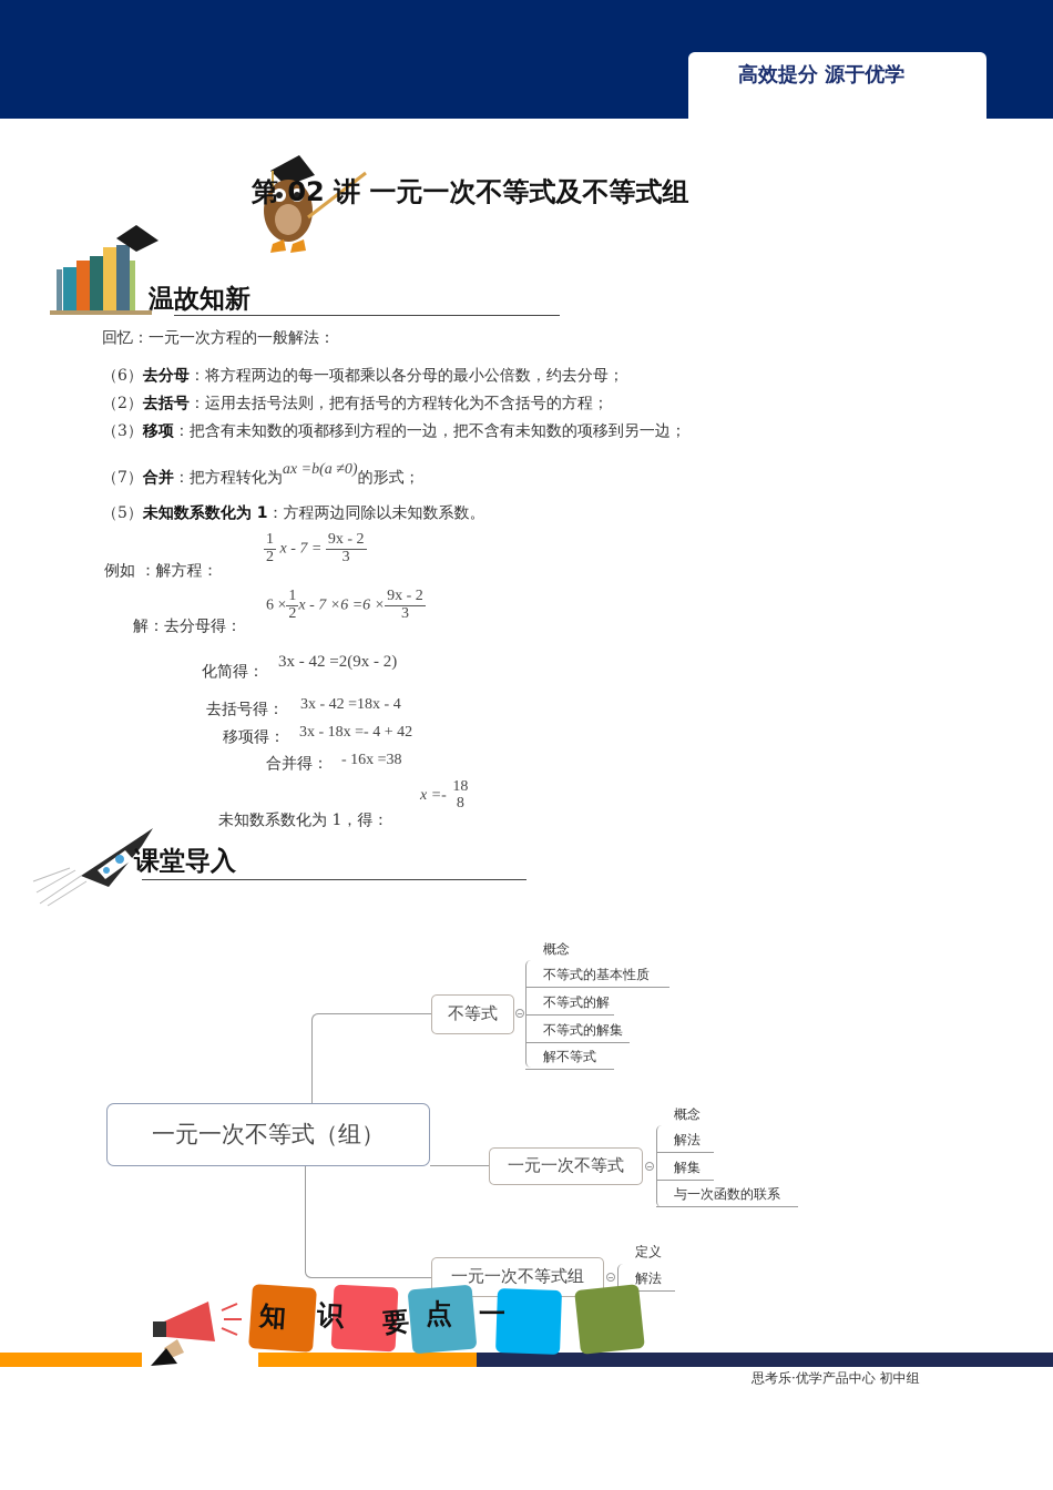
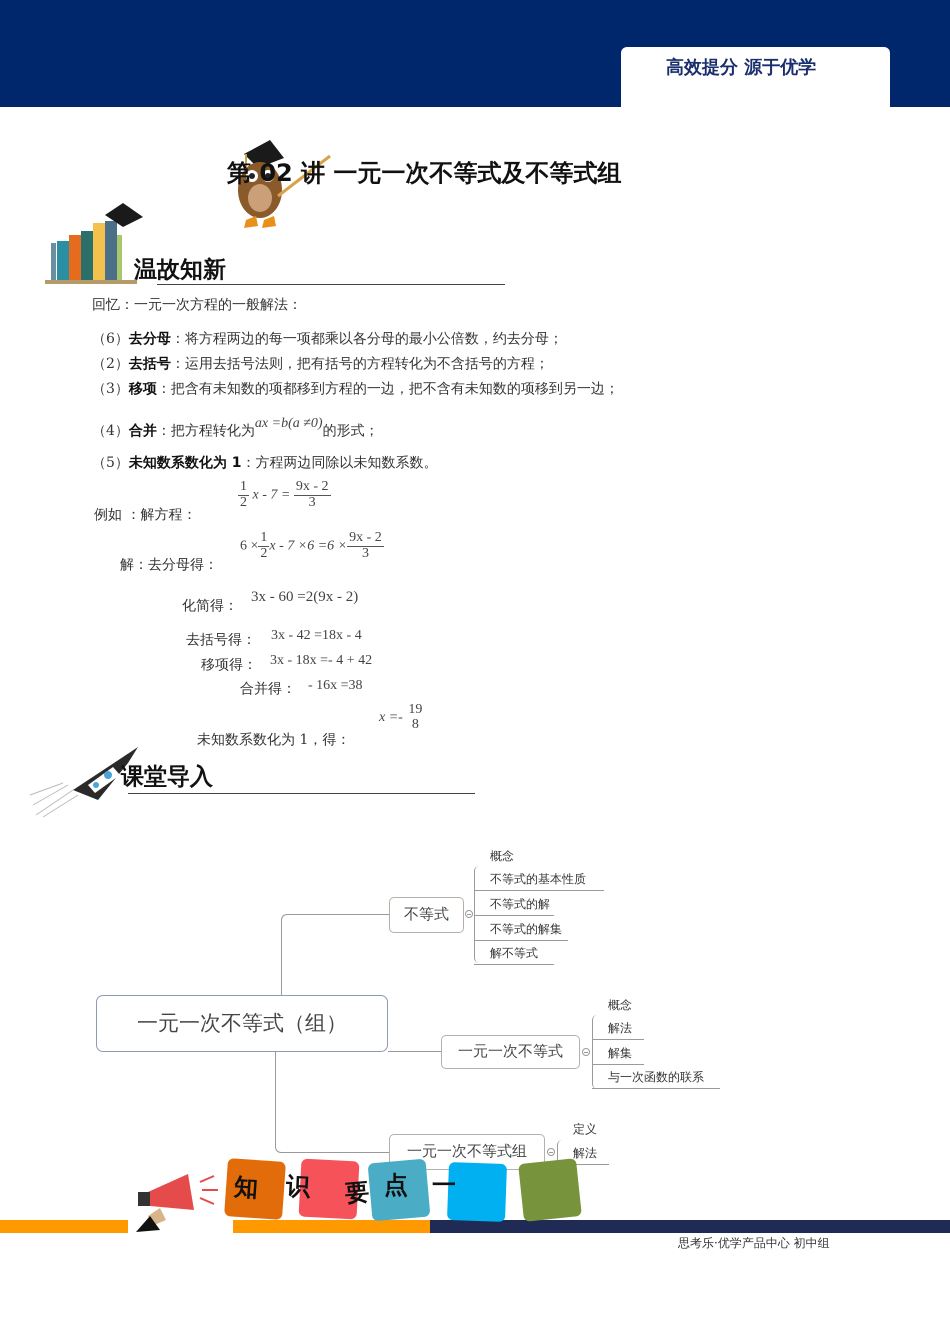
  高效提分 源于优学
  第 02 讲 一元一次不等式及不等式组
  温故知新
  回忆：一元一次方程的一般解法：
  （6）去分母：将方程两边的每一项都乘以各分母的最小公倍数，约去分母；
  （2）去括号：运用去括号法则，把有括号的方程转化为不含括号的方程；
  （3）移项：把含有未知数的项都移到方程的一边，把不含有未知数的项移到另一边；
- （7）合并：把方程转化为ax =b(a ≠0)的形式；
+ （4）合并：把方程转化为ax =b(a ≠0)的形式；
  （5）未知数系数化为 1：方程两边同除以未知数系数。
  例如 ：解方程：
  1
  2
  x - 7 =
  9x - 2
  3
  解：去分母得：
  6 ×
  1
  2
  x - 7 ×6 =6 ×
  9x - 2
  3
  化简得：
- 3x - 42 =2(9x - 2)
+ 3x - 60 =2(9x - 2)
  去括号得：
  3x - 42 =18x - 4
  移项得：
  3x - 18x =- 4 + 42
  合并得：
  - 16x =38
  未知数系数化为 1，得：
  x =-
- 18
+ 19
  8
  课堂导入
  一元一次不等式（组）
  不等式
  概念
  不等式的基本性质
  不等式的解
  不等式的解集
  解不等式
  一元一次不等式
  概念
  解法
  解集
  与一次函数的联系
  一元一次不等式组
  定义
  解法
  点
  一
  思考乐·优学产品中心 初中组
